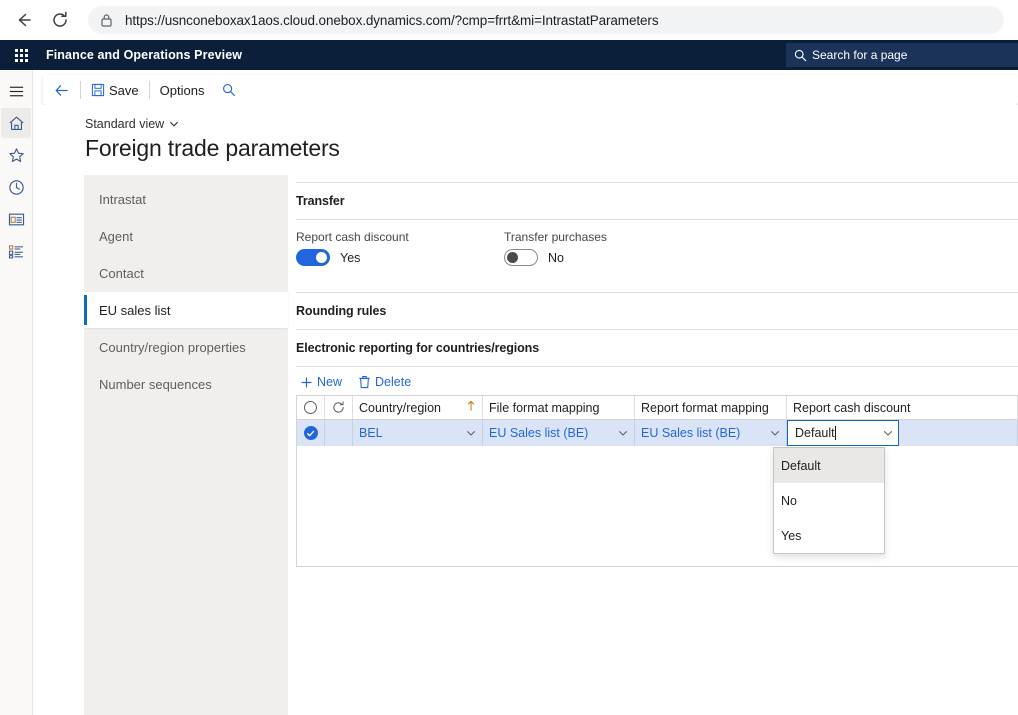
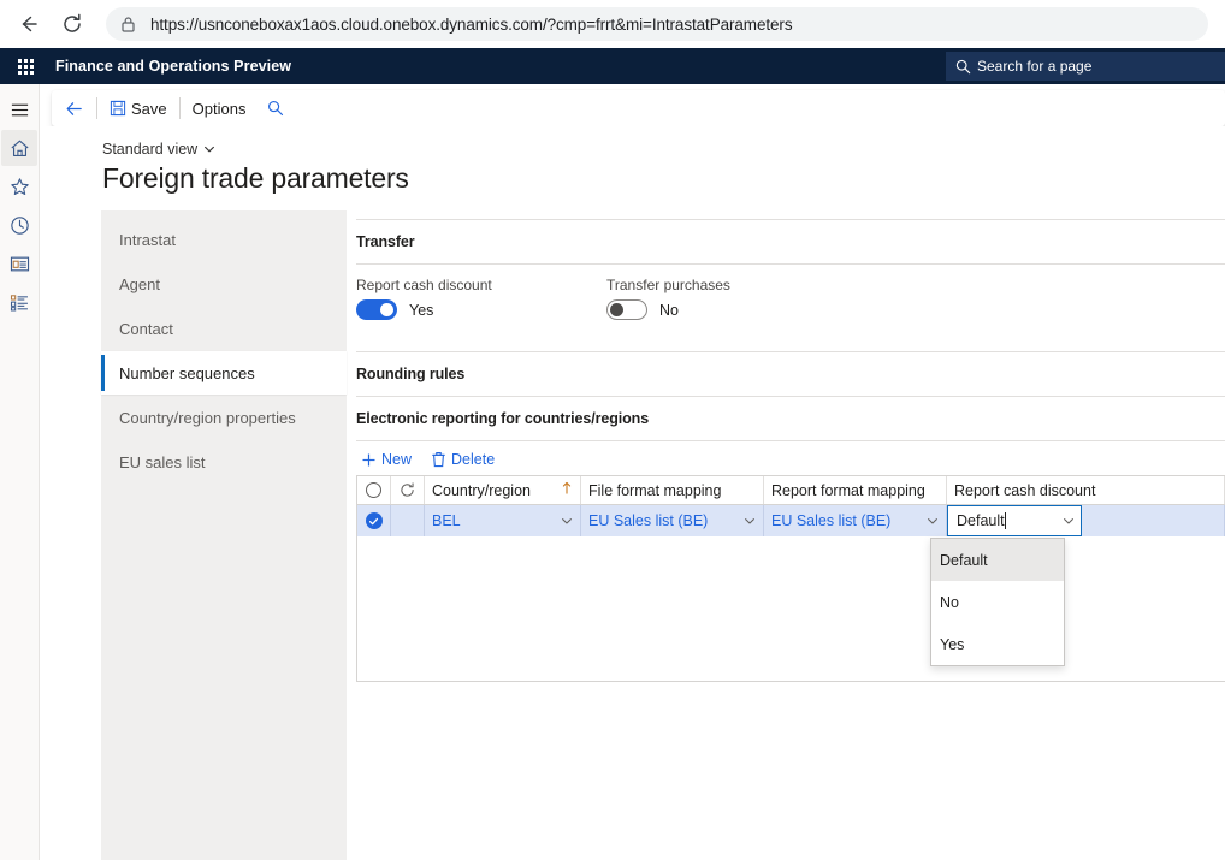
  https://usnconeboxax1aos.cloud.onebox.dynamics.com/?cmp=frrt&mi=IntrastatParameters
  Finance and Operations Preview
  Search for a page
  Save
  Options
  Standard view
  Foreign trade parameters
  Intrastat
  Agent
  Contact
- EU sales list
+ Number sequences
  Country/region properties
- Number sequences
+ EU sales list
  Transfer
  Report cash discount
  Yes
  Transfer purchases
  No
  Rounding rules
  Electronic reporting for countries/regions
  New
  Delete
  Country/region
  File format mapping
  Report format mapping
  Report cash discount
  BEL
  EU Sales list (BE)
  EU Sales list (BE)
  Default
  Default
  No
  Yes
